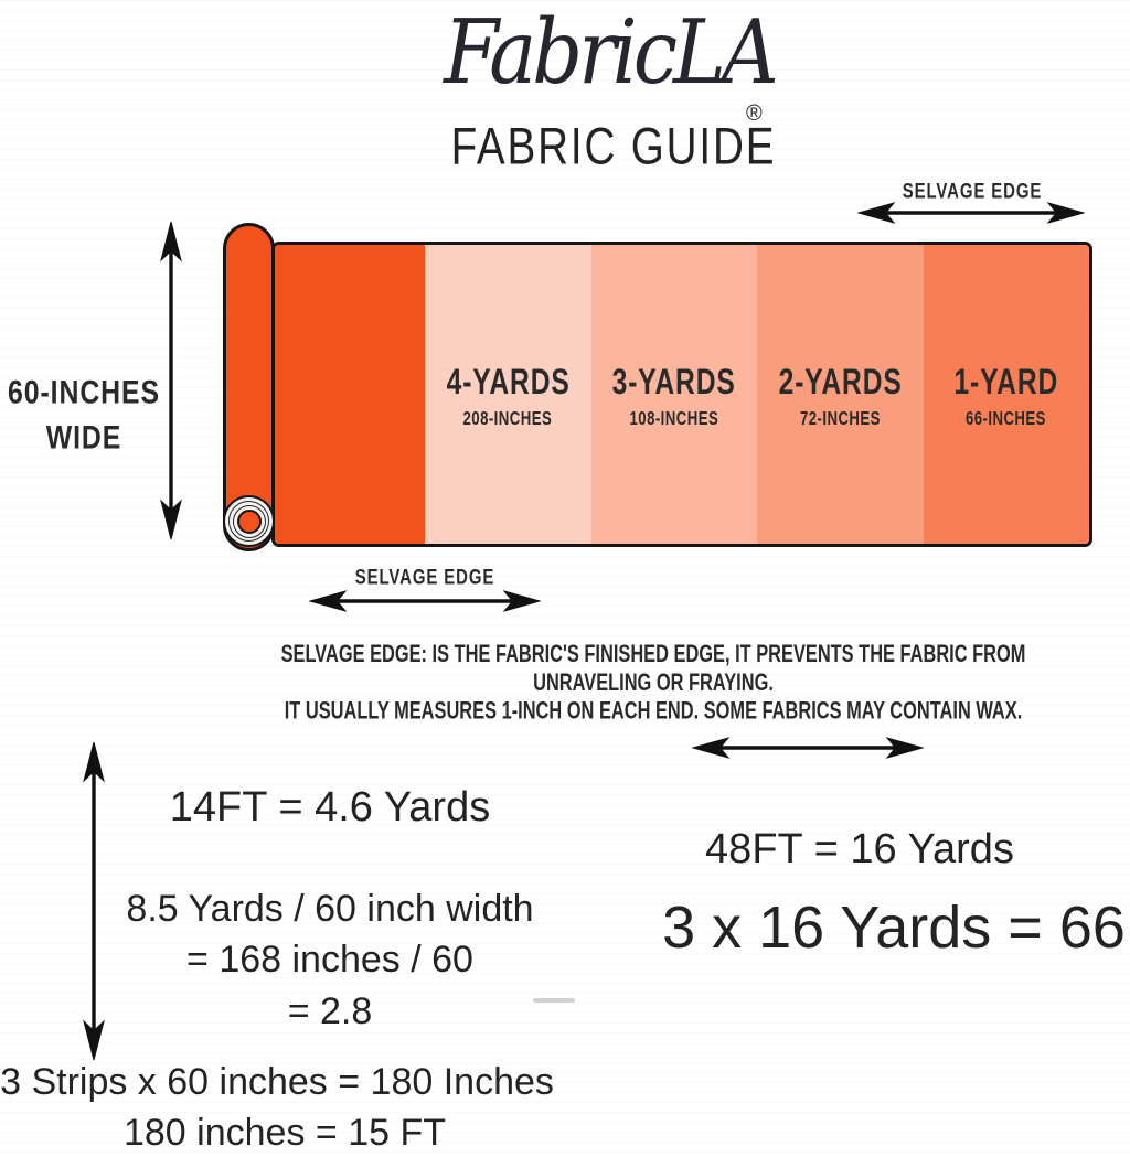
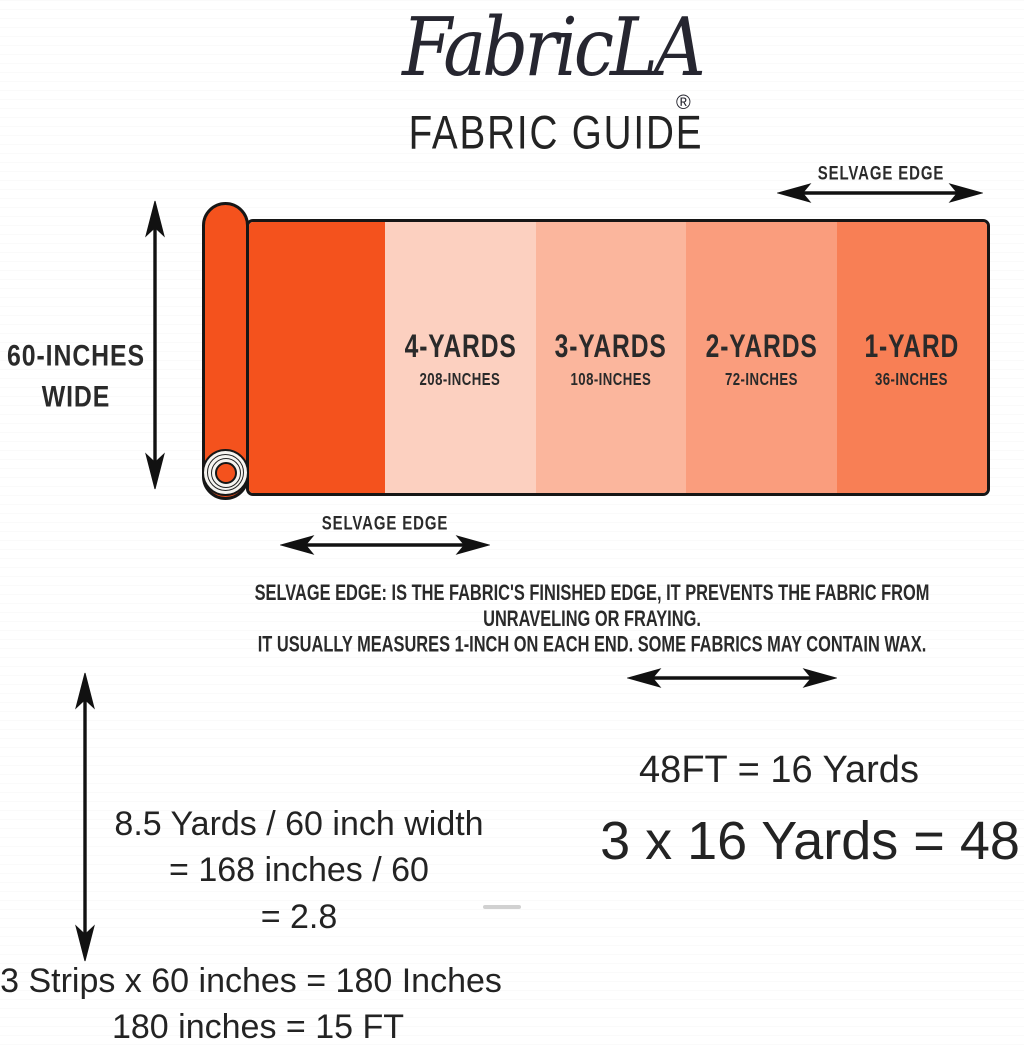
  FabricLA
  ®
  FABRIC GUIDE
  SELVAGE EDGE
  60-INCHES
  WIDE
  4-YARDS
  208-INCHES
  3-YARDS
  108-INCHES
  2-YARDS
  72-INCHES
  1-YARD
- 66-INCHES
+ 36-INCHES
  SELVAGE EDGE
  SELVAGE EDGE: IS THE FABRIC'S FINISHED EDGE, IT PREVENTS THE FABRIC FROM UNRAVELING OR FRAYING.
  IT USUALLY MEASURES 1-INCH ON EACH END. SOME FABRICS MAY CONTAIN WAX.
- 14FT = 4.6 Yards
  8.5 Yards / 60 inch width
  = 168 inches / 60
  = 2.8
  48FT = 16 Yards
- 3 x 16 Yards = 66
+ 3 x 16 Yards = 48
  3 Strips x 60 inches = 180 Inches
  180 inches = 15 FT
